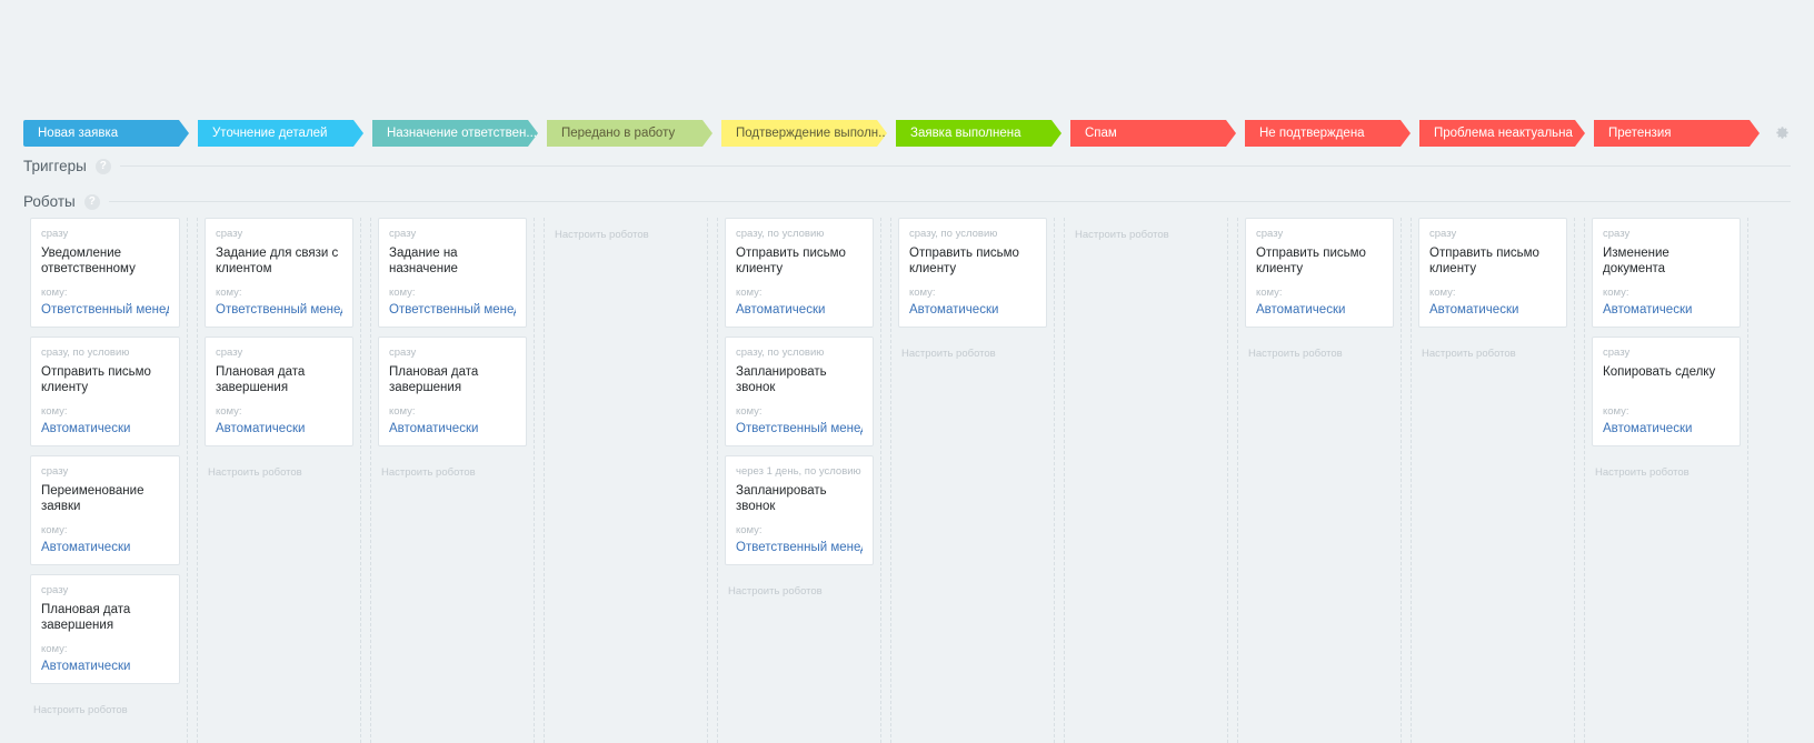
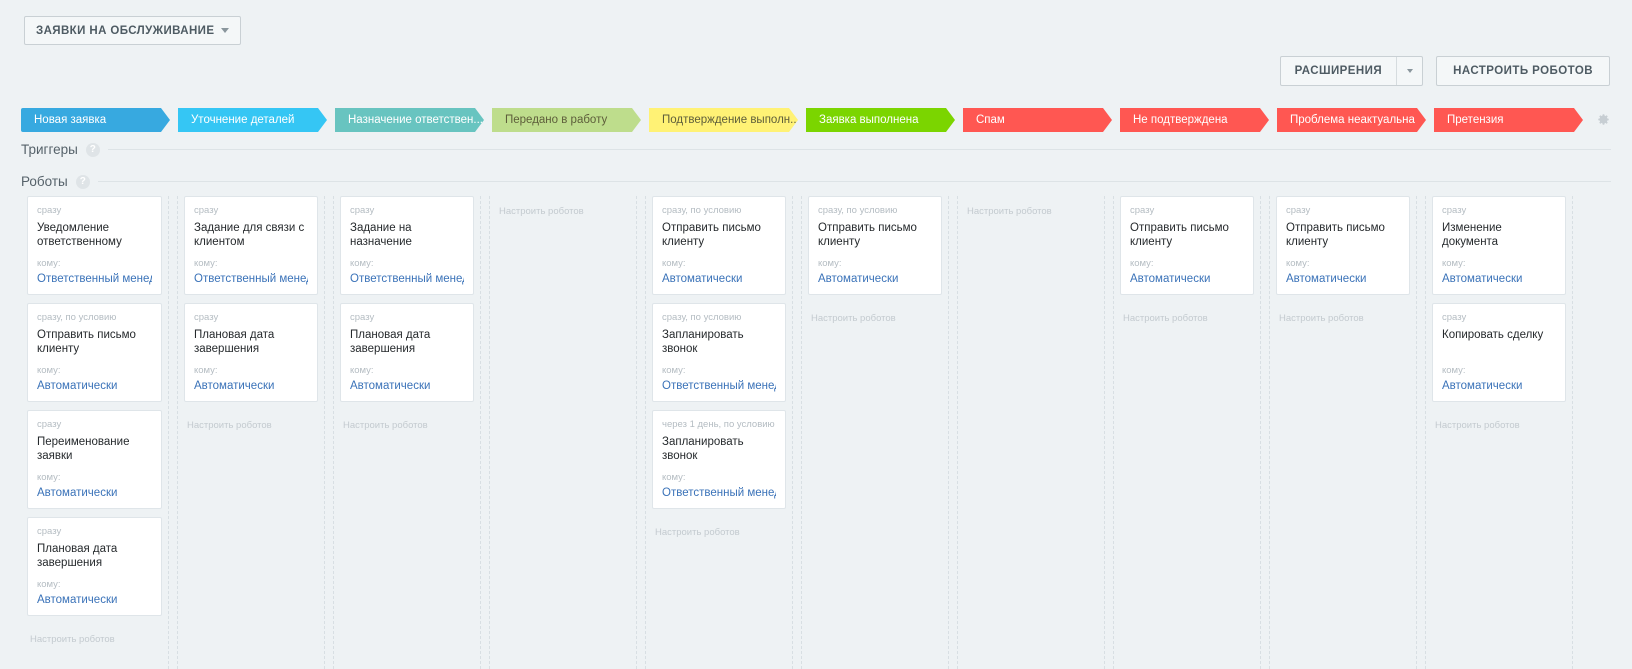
+ ЗАЯВКИ НА ОБСЛУЖИВАНИЕ
+ РАСШИРЕНИЯ
+ НАСТРОИТЬ РОБОТОВ
  Новая заявка
  Уточнение деталей
  Назначение ответствен...
  Передано в работу
  Подтверждение выполн..
  Заявка выполнена
  Спам
  Не подтверждена
  Проблема неактуальна
  Претензия
  Триггеры
  ?
  Роботы
  ?
  сразу
  Уведомление ответственному
  кому:
  Ответственный мене
  сразу, по условию
  Отправить письмо клиенту
  кому:
  Автоматически
  сразу
  Переименование заявки
  кому:
  Автоматически
  сразу
  Плановая дата завершения
  кому:
  Автоматически
  Настроить роботов
  сразу
  Задание для связи с клиентом
  кому:
  Ответственный мене
  сразу
  Плановая дата завершения
  кому:
  Автоматически
  Настроить роботов
  сразу
  кому:
  Ответственный мене
  сразу
  Плановая дата завершения
  кому:
  Автоматически
  Настроить роботов
  Настроить роботов
  сразу, по условию
  Отправить письмо клиенту
  кому:
  Автоматически
  сразу, по условию
  Запланировать звонок
  кому:
  Ответственный мене
  через 1 день, по условию
  Запланировать звонок
  кому:
  Ответственный мене
  Настроить роботов
  сразу, по условию
  Отправить письмо клиенту
  кому:
  Автоматически
  Настроить роботов
  Настроить роботов
  сразу
  Отправить письмо клиенту
  кому:
  Автоматически
  Настроить роботов
  сразу
  Отправить письмо клиенту
  кому:
  Автоматически
  Настроить роботов
  сразу
  Изменение документа
  кому:
  Автоматически
  сразу
  Копировать сделку
  кому:
  Автоматически
  Настроить роботов
